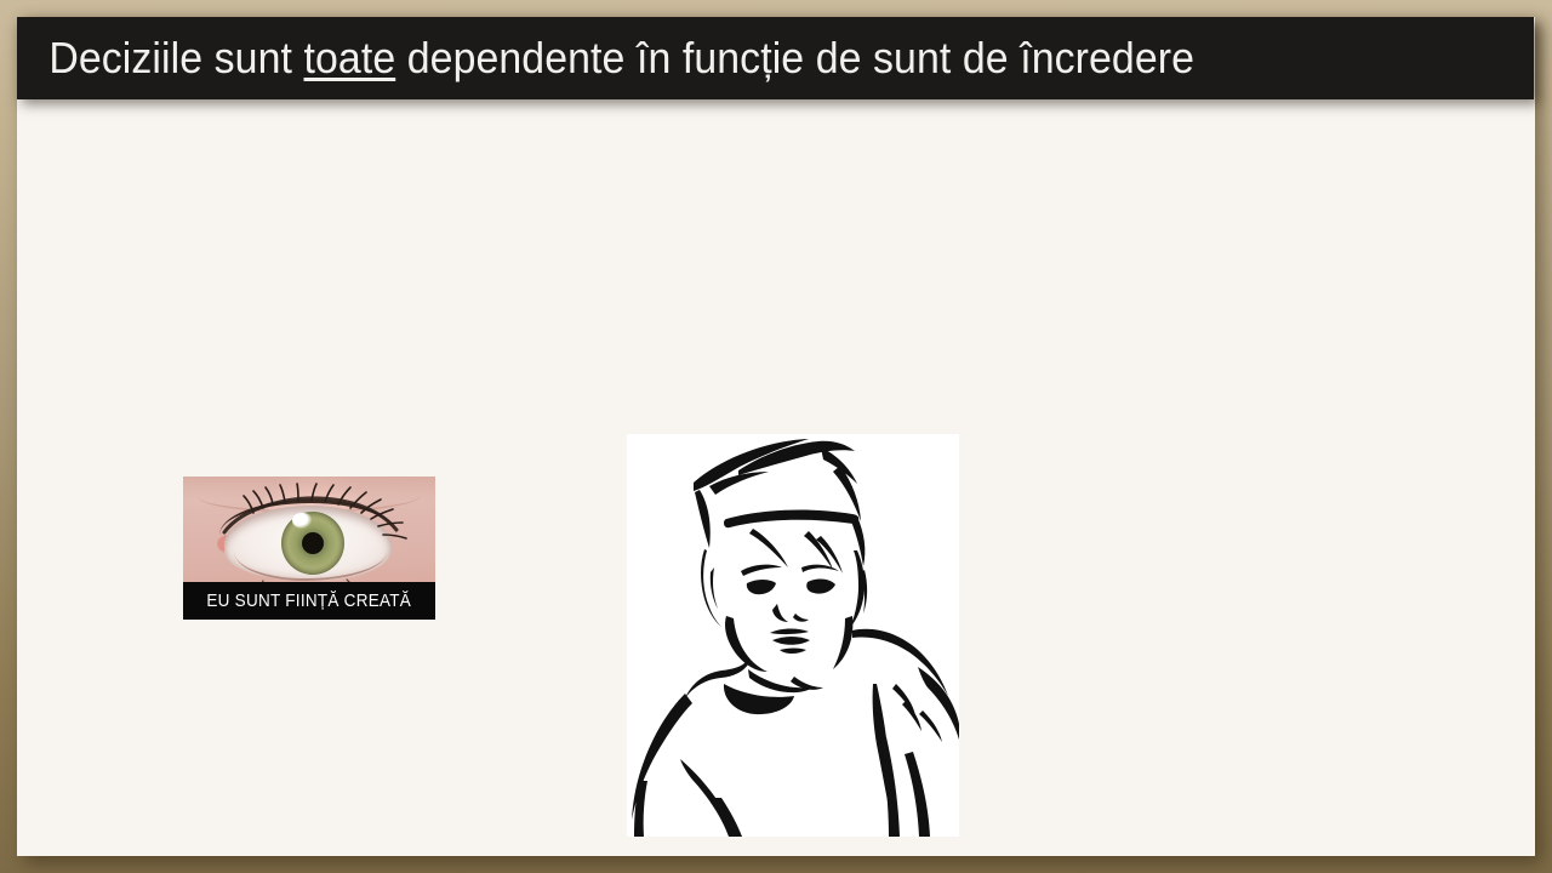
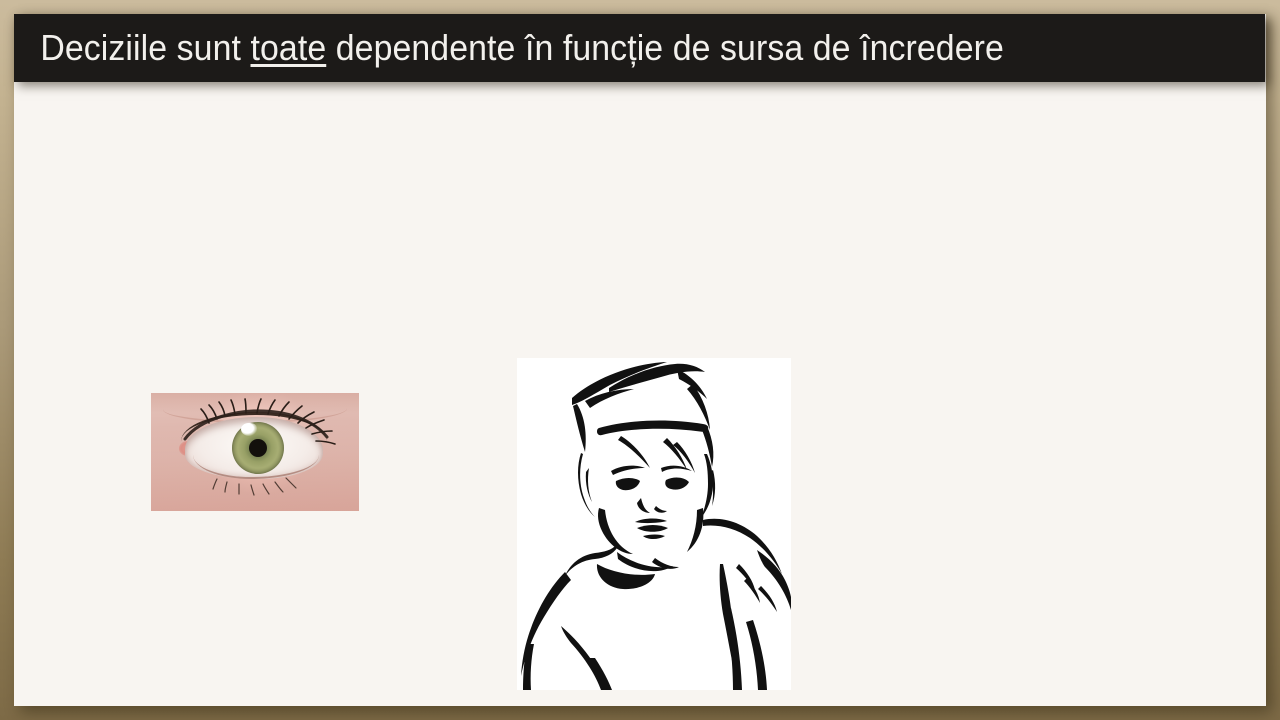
- EU SUNT FIINȚĂ CREATĂ
- Deciziile sunt toate dependente în funcție de sunt de încredere
+ Deciziile sunt toate dependente în funcție de sursa de încredere
